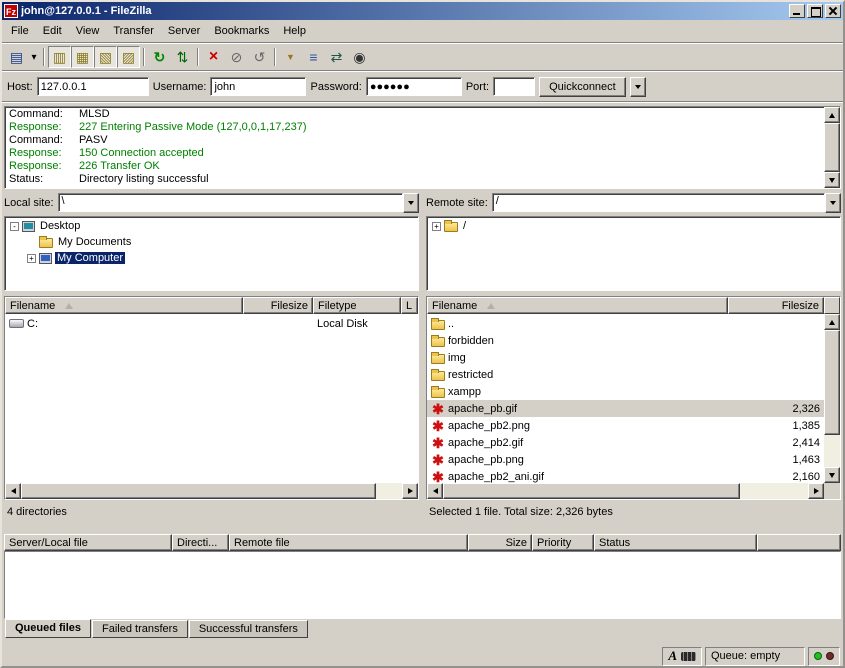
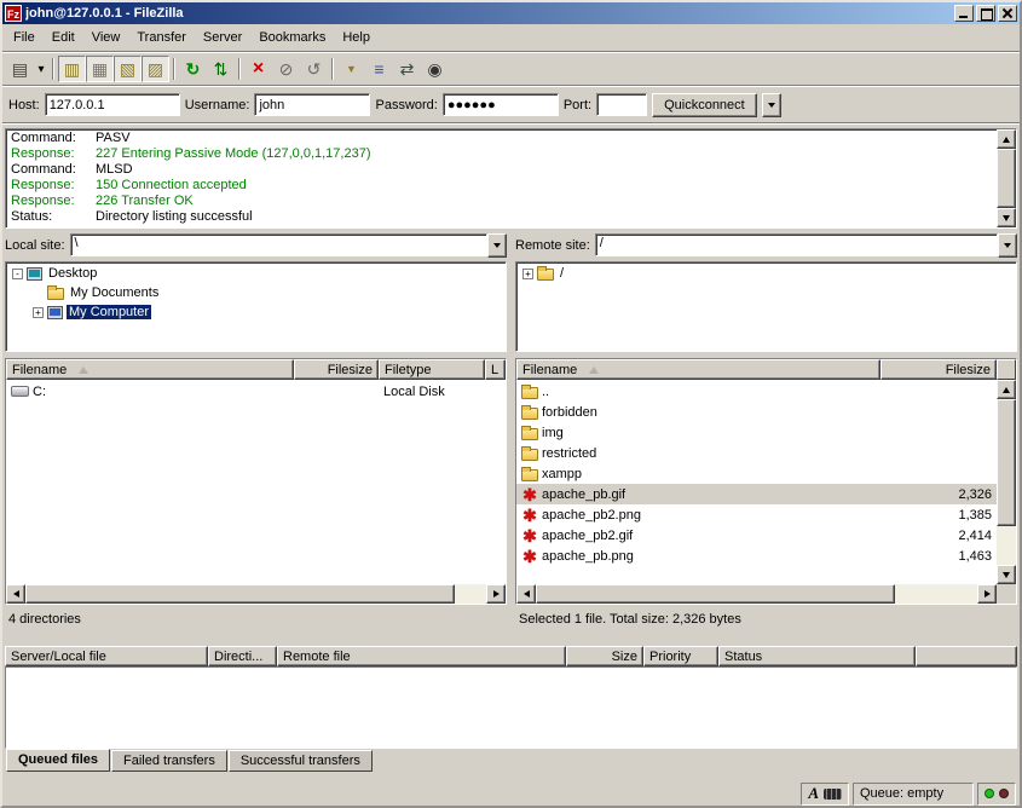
  Fz
  john@127.0.0.1 - FileZilla
  File
  Edit
  View
  Transfer
  Server
  Bookmarks
  Help
  Host:
  127.0.0.1
  Username:
  john
  Password:
  ●●●●●●
  Port:
  Quickconnect
  Command:
- MLSD
+ PASV
  Response:
  227 Entering Passive Mode (127,0,0,1,17,237)
  Command:
- PASV
+ MLSD
  Response:
  150 Connection accepted
  Response:
  226 Transfer OK
  Status:
  Directory listing successful
  Local site:
  \
  -
  Desktop
  My Documents
  +
  My Computer
  Filename
  Filesize
  Filetype
  L
  C:
  Local Disk
  4 directories
  Remote site:
  /
  +
  /
  Filename
  Filesize
  ..
  forbidden
  img
  restricted
  xampp
  apache_pb.gif
  2,326
  apache_pb2.png
  1,385
  apache_pb2.gif
  2,414
  apache_pb.png
  1,463
- apache_pb2_ani.gif
- 2,160
  Selected 1 file. Total size: 2,326 bytes
  Server/Local file
  Directi...
  Remote file
  Size
  Priority
  Status
  Queued files
  Failed transfers
  Successful transfers
  A
  Queue: empty
